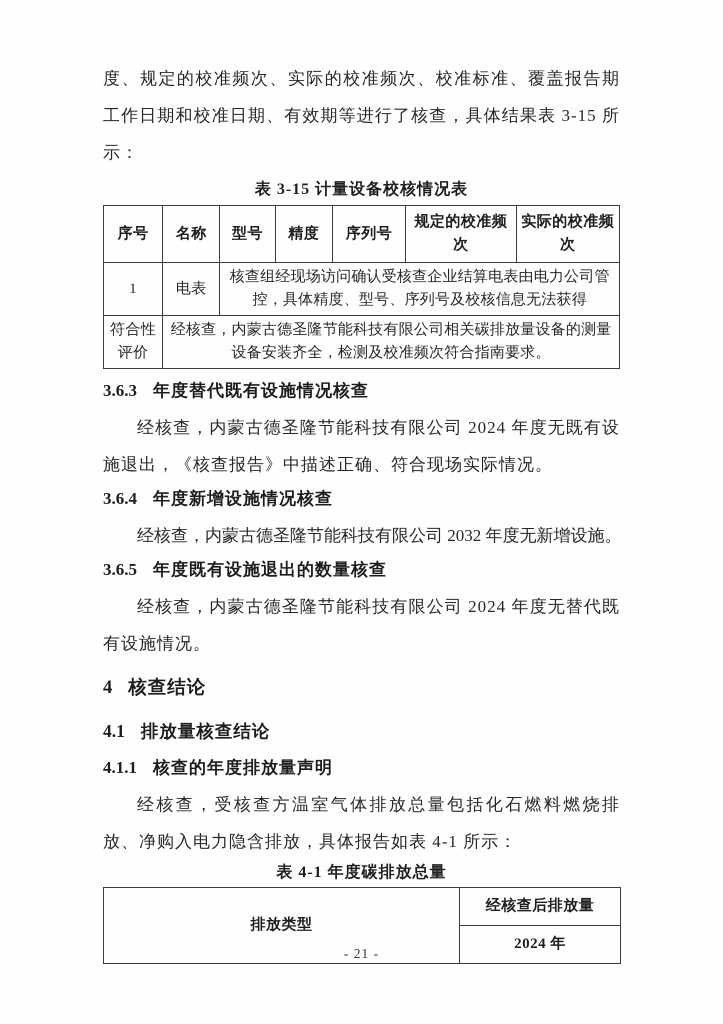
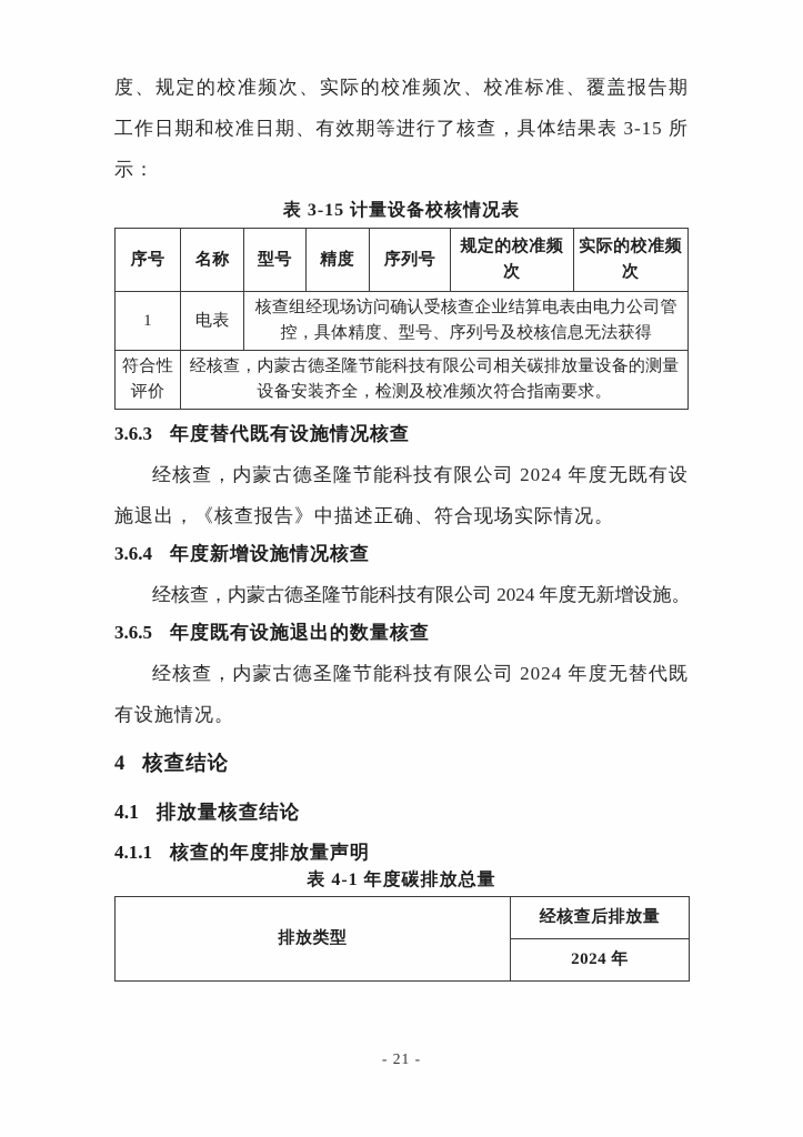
  度、规定的校准频次、实际的校准频次、校准标准、覆盖报告期工作日期和校准日期、有效期等进行了核查，具体结果表 3-15 所示：
  表 3-15 计量设备校核情况表
  序号	名称	型号	精度	序列号	规定的校准频次	实际的校准频次
  1	电表	核查组经现场访问确认受核查企业结算电表由电力公司管控，具体精度、型号、序列号及校核信息无法获得
  符合性评价	经核查，内蒙古德圣隆节能科技有限公司相关碳排放量设备的测量设备安装齐全，检测及校准频次符合指南要求。
  3.6.3 年度替代既有设施情况核查
  经核查，内蒙古德圣隆节能科技有限公司 2024 年度无既有设施退出，《核查报告》中描述正确、符合现场实际情况。
  3.6.4 年度新增设施情况核查
- 经核查，内蒙古德圣隆节能科技有限公司 2032 年度无新增设施。
+ 经核查，内蒙古德圣隆节能科技有限公司 2024 年度无新增设施。
  3.6.5 年度既有设施退出的数量核查
  经核查，内蒙古德圣隆节能科技有限公司 2024 年度无替代既有设施情况。
  4 核查结论
  4.1 排放量核查结论
  4.1.1 核查的年度排放量声明
- 经核查，受核查方温室气体排放总量包括化石燃料燃烧排放、净购入电力隐含排放，具体报告如表 4-1 所示：
  表 4-1 年度碳排放总量
  排放类型	经核查后排放量
  2024 年
  - 21 -
